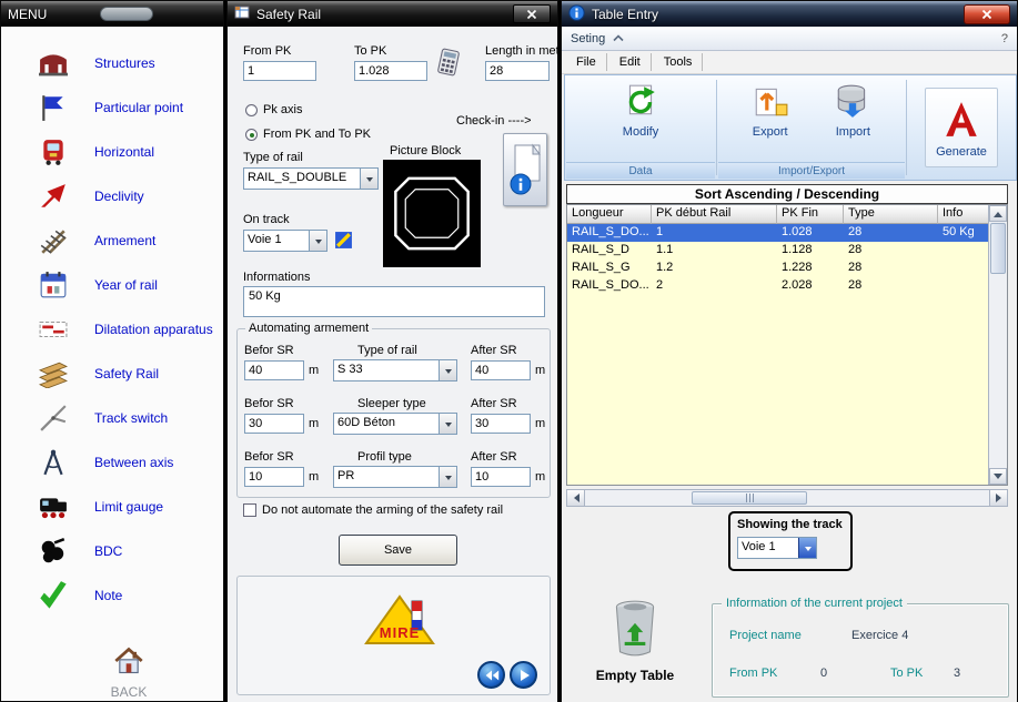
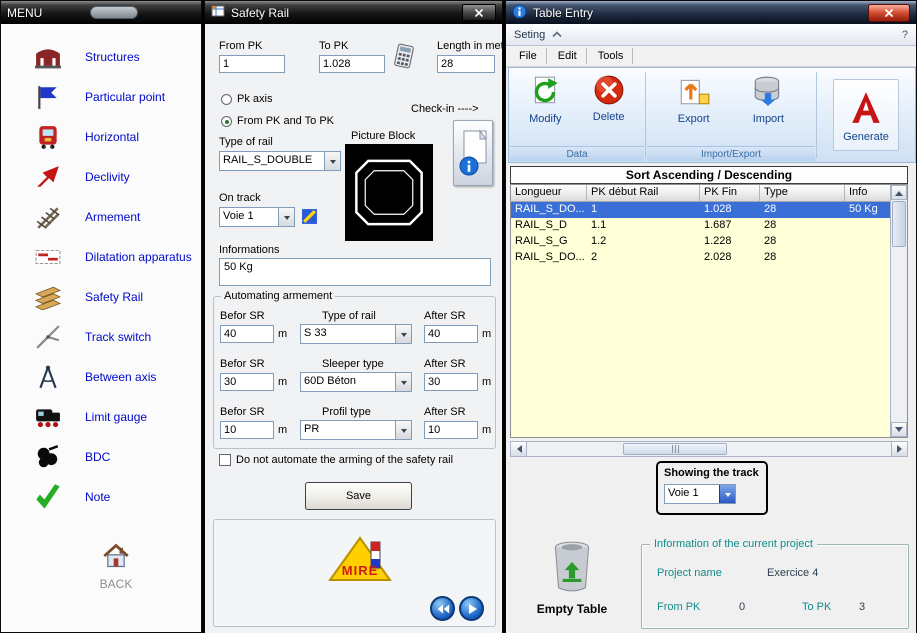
  MENU
  Structures
  Particular point
  Horizontal
  Declivity
  Armement
- Year of rail
  Dilatation apparatus
  Safety Rail
  Track switch
  Between axis
  Limit gauge
  BDC
  Note
  BACK
  Safety Rail
  From PK
  1
  To PK
  1.028
  Length in met
  28
  Pk axis
  From PK and To PK
  Check-in ---->
  Type of rail
  RAIL_S_DOUBLE
  Picture Block
  On track
  Voie 1
  Informations
  50 Kg
  Automating armement
  Befor SR
  Type of rail
  After SR
  40
  m
  S 33
  40
  m
  Befor SR
  Sleeper type
  After SR
  30
  m
  60D Béton
  30
  m
  Befor SR
  Profil type
  After SR
  10
  m
  PR
  10
  m
  Do not automate the arming of the safety rail
  Save
  MIRE
  Table Entry
  Seting
  ?
  File
  Edit
  Tools
  Modify
+ Delete
  Data
  Export
  Import
  Import/Export
  Generate
  Sort Ascending / Descending
  Longueur
  PK début Rail
  PK Fin
  Type
  Info
  RAIL_S_DO...
  1
  1.028
  28
  50 Kg
  RAIL_S_D
  1.1
- 1.128
+ 1.687
  28
  RAIL_S_G
  1.2
  1.228
  28
  RAIL_S_DO...
  2
  2.028
  28
  Showing the track
  Voie 1
  Empty Table
  Information of the current project
  Project name
  Exercice 4
  From PK
  0
  To PK
  3
